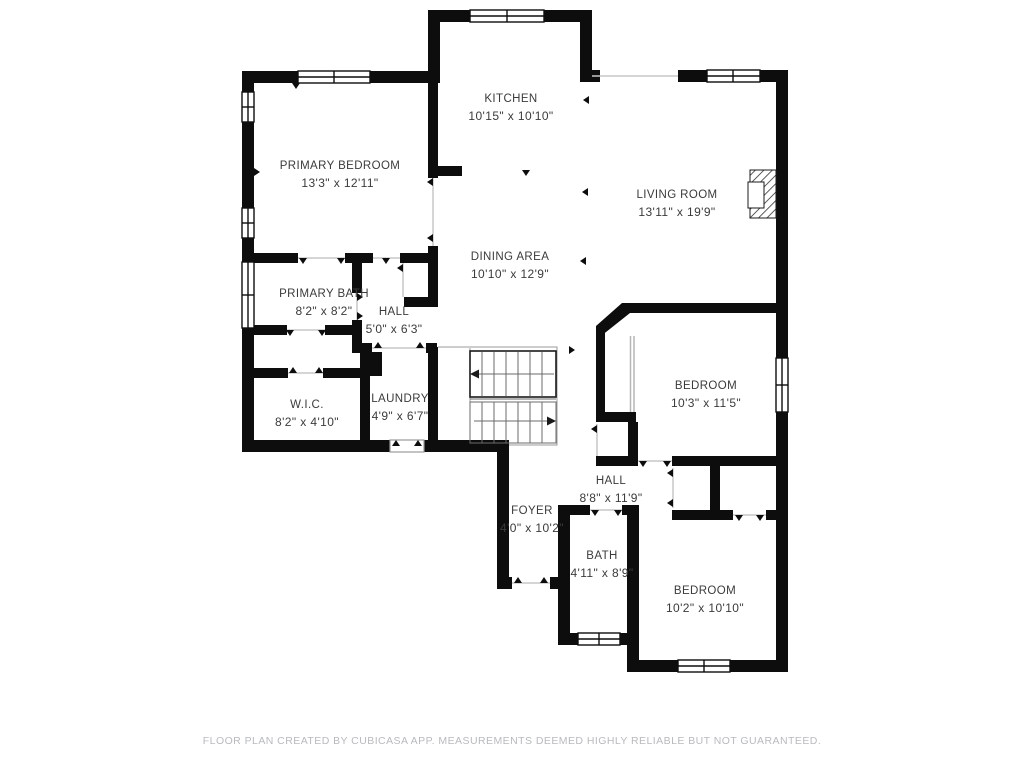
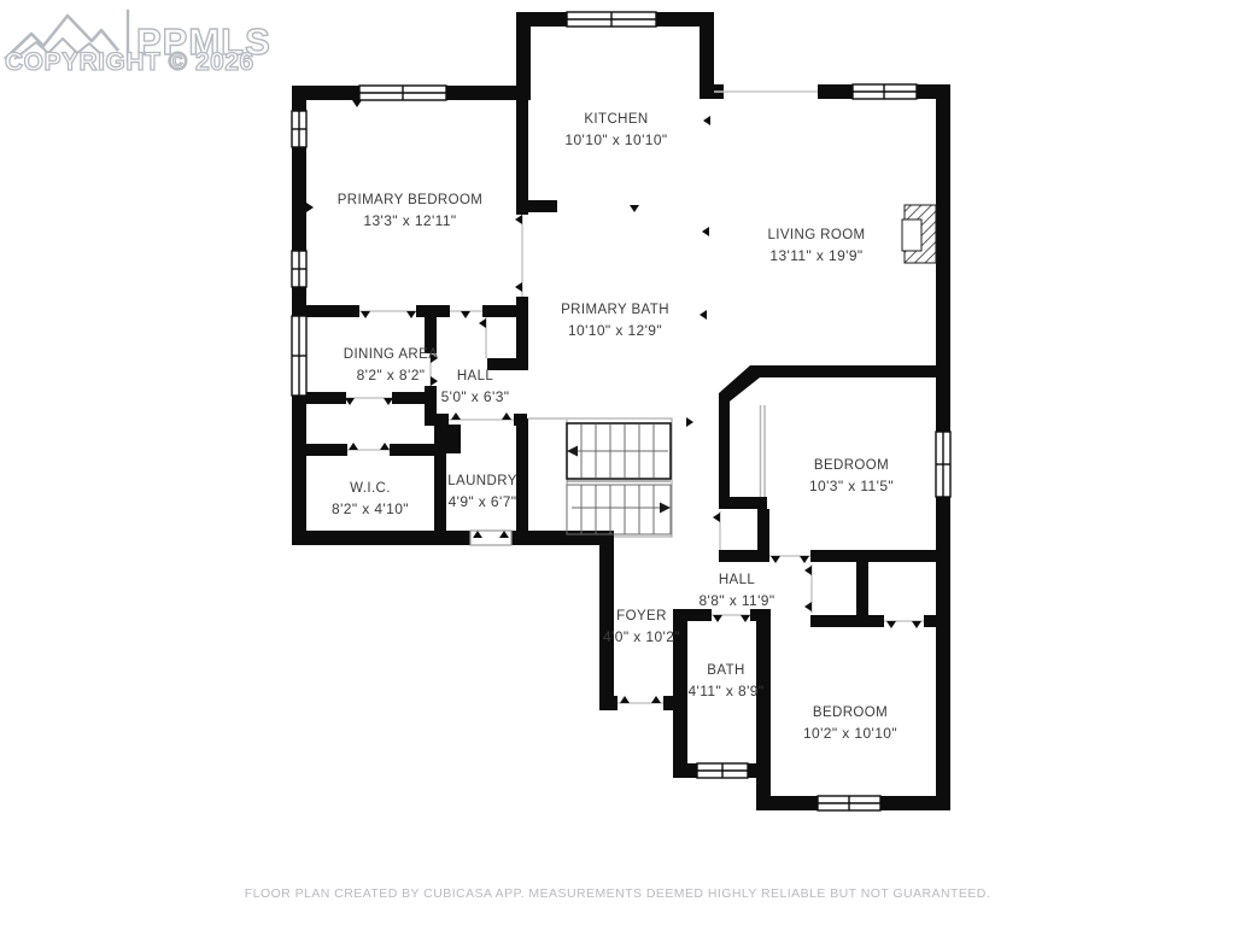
+ PPMLS
+ COPYRIGHT © 2026
  KITCHEN
- 10'15" x 10'10"
+ 10'10" x 10'10"
  PRIMARY BEDROOM
  13'3" x 12'11"
  LIVING ROOM
  13'11" x 19'9"
- DINING AREA
+ PRIMARY BATH
  10'10" x 12'9"
- PRIMARY BATH
+ DINING AREA
  8'2" x 8'2"
  HALL
  5'0" x 6'3"
  W.I.C.
  8'2" x 4'10"
  LAUNDRY
  4'9" x 6'7"
  BEDROOM
  10'3" x 11'5"
  HALL
  8'8" x 11'9"
  FOYER
  4'0" x 10'2"
  BATH
  4'11" x 8'9"
  BEDROOM
  10'2" x 10'10"
  FLOOR PLAN CREATED BY CUBICASA APP. MEASUREMENTS DEEMED HIGHLY RELIABLE BUT NOT GUARANTEED.
